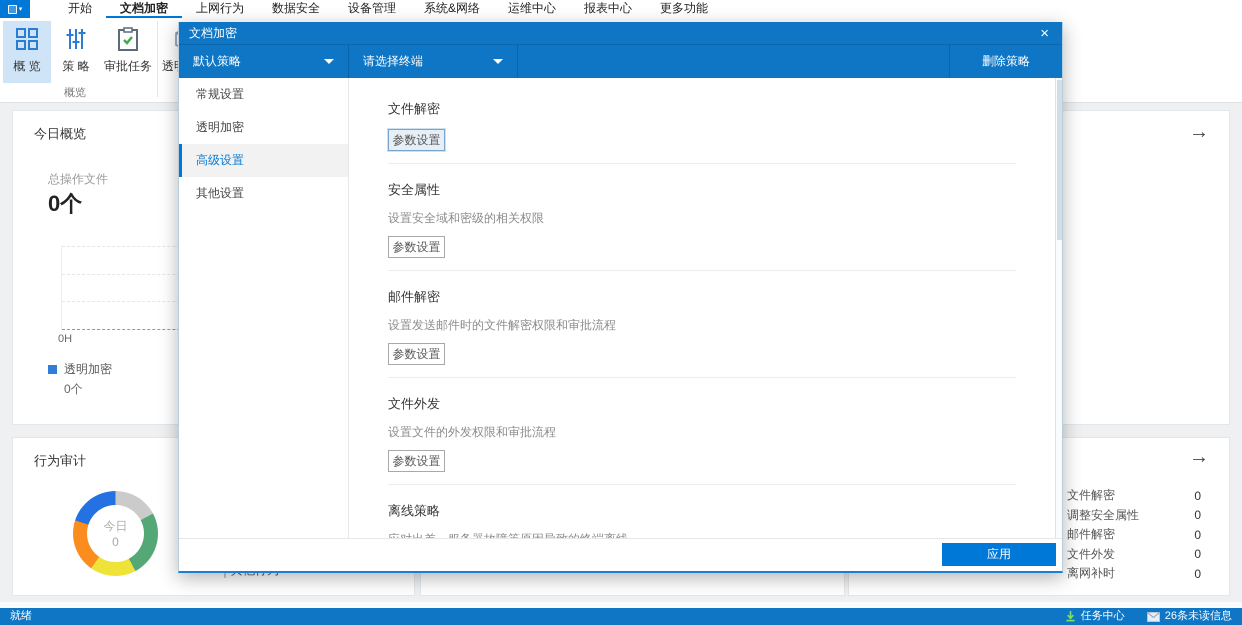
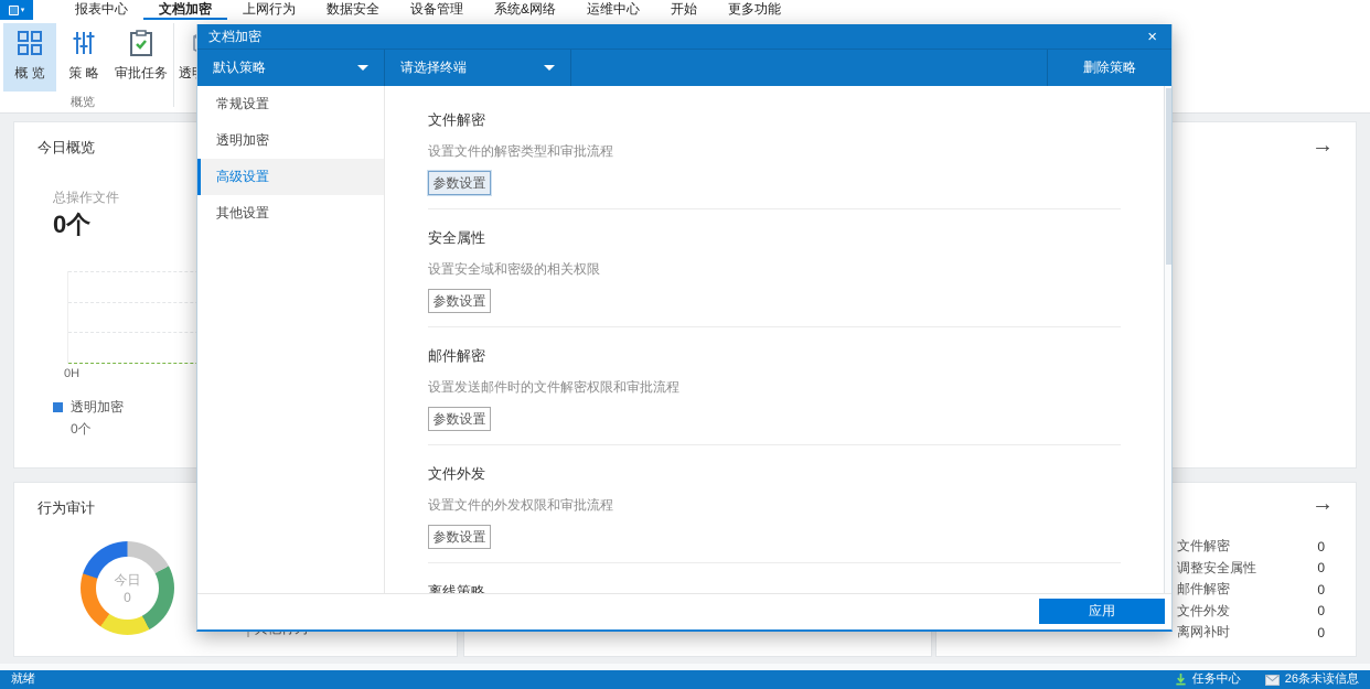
- 开始
+ 报表中心
  文档加密
  上网行为
  数据安全
  设备管理
  系统&网络
  运维中心
- 报表中心
+ 开始
  更多功能
  概 览
  策 略
  审批任务
  概览
  今日概览
  总操作文件
  0个
  0H
  透明加密
  0个
  行为审计
  今日
  0
  →
  →
  文件解密
  0
  调整安全属性
  0
  邮件解密
  0
  文件外发
  0
  离网补时
  0
  文档加密
  ×
  默认策略
  请选择终端
  删除策略
  常规设置
  透明加密
  高级设置
  其他设置
  文件解密
+ 设置文件的解密类型和审批流程
  参数设置
  安全属性
  设置安全域和密级的相关权限
  参数设置
  邮件解密
  设置发送邮件时的文件解密权限和审批流程
  参数设置
  文件外发
  设置文件的外发权限和审批流程
  参数设置
  离线策略
  应用
  就绪
  任务中心
  26条未读信息
